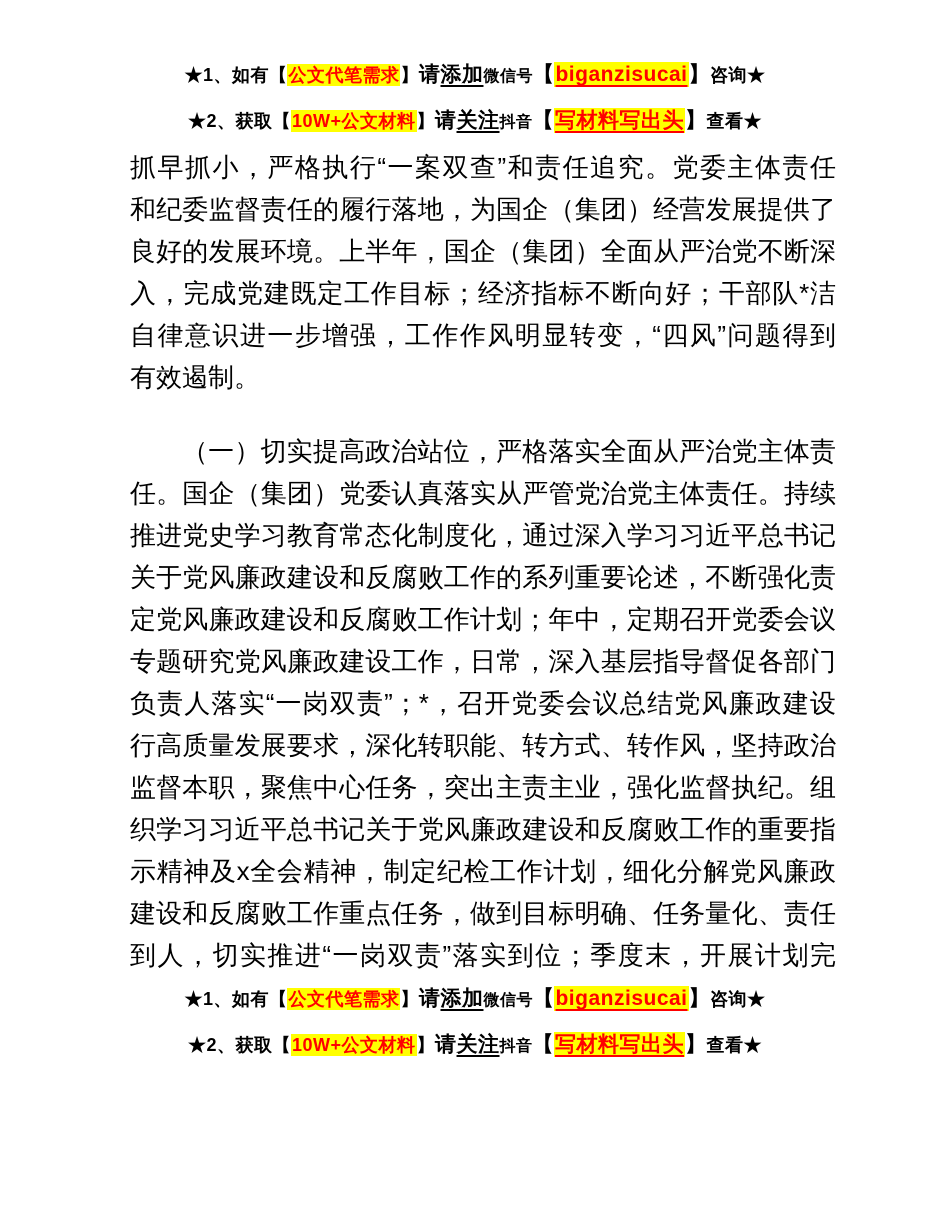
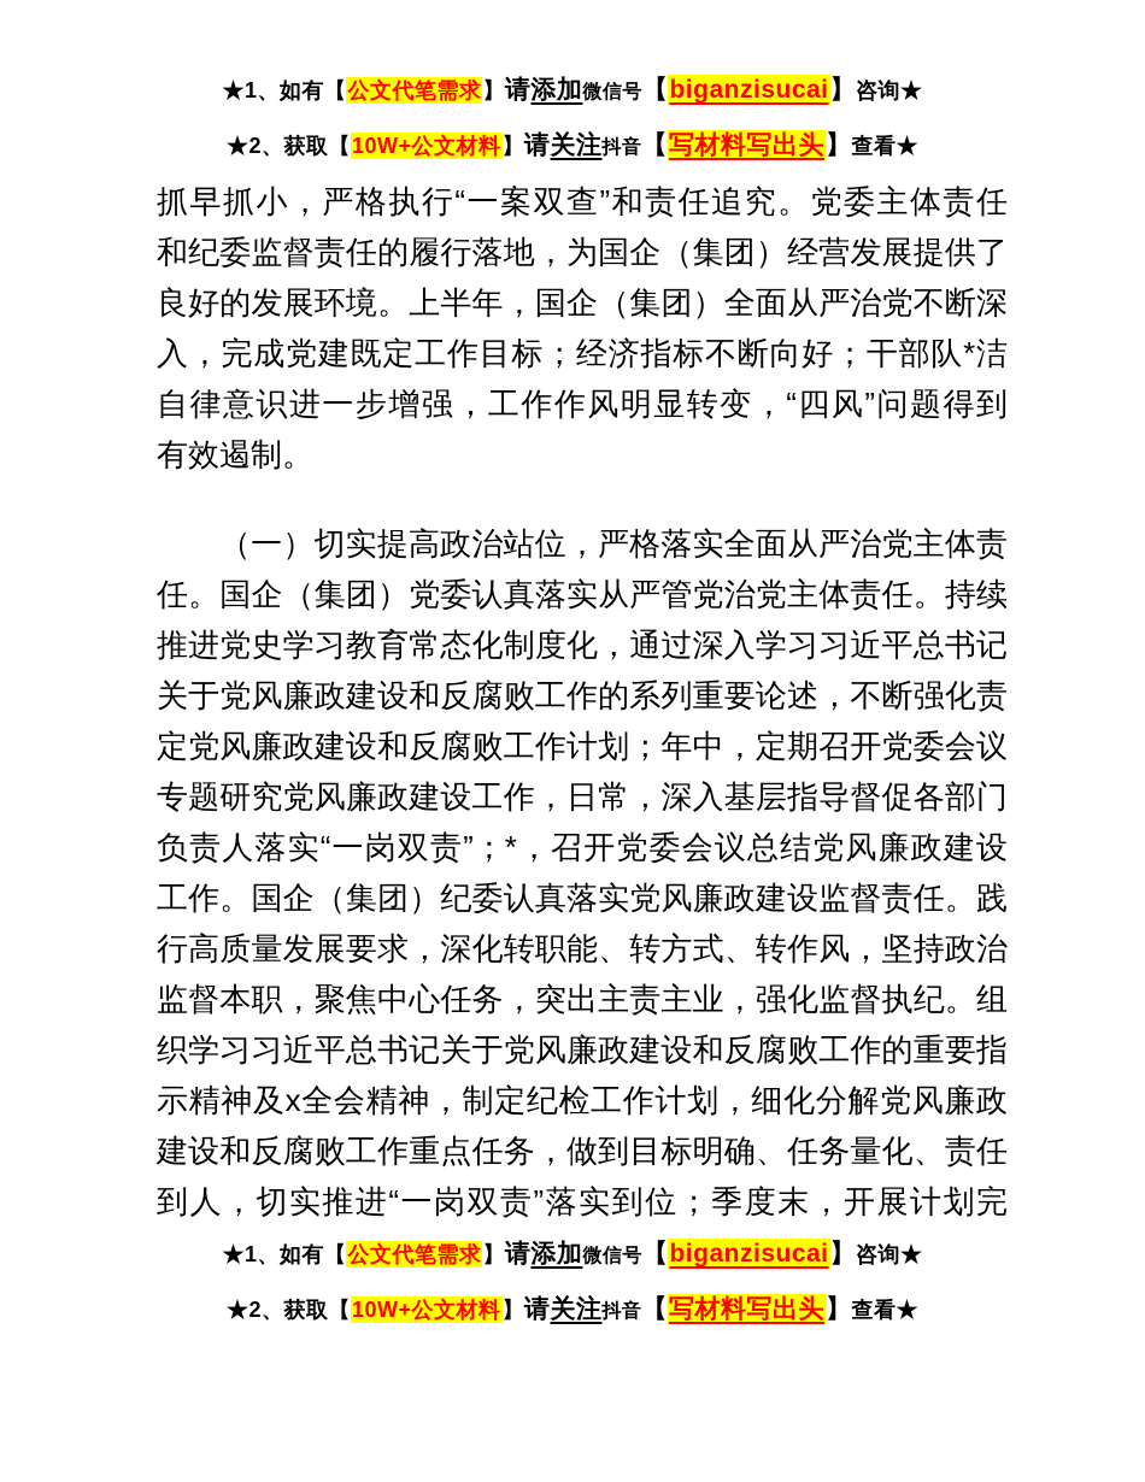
  ★1、如有【公文代笔需求】请添加微信号【biganzisucai】咨询★
  ★2、获取【10W+公文材料】请关注抖音【写材料写出头】查看★
  抓早抓小，严格执行“一案双查”和责任追究。党委主体责任
  和纪委监督责任的履行落地，为国企（集团）经营发展提供了
  良好的发展环境。上半年，国企（集团）全面从严治党不断深
  入，完成党建既定工作目标；经济指标不断向好；干部队*洁
  自律意识进一步增强，工作作风明显转变，“四风”问题得到
  有效遏制。
  （一）切实提高政治站位，严格落实全面从严治党主体责
  任。国企（集团）党委认真落实从严管党治党主体责任。持续
  推进党史学习教育常态化制度化，通过深入学习习近平总书记
  关于党风廉政建设和反腐败工作的系列重要论述，不断强化责
  定党风廉政建设和反腐败工作计划；年中，定期召开党委会议
  专题研究党风廉政建设工作，日常，深入基层指导督促各部门
  负责人落实“一岗双责”；*，召开党委会议总结党风廉政建设
+ 工作。国企（集团）纪委认真落实党风廉政建设监督责任。践
  行高质量发展要求，深化转职能、转方式、转作风，坚持政治
  监督本职，聚焦中心任务，突出主责主业，强化监督执纪。组
  织学习习近平总书记关于党风廉政建设和反腐败工作的重要指
  示精神及x全会精神，制定纪检工作计划，细化分解党风廉政
  建设和反腐败工作重点任务，做到目标明确、任务量化、责任
  到人，切实推进“一岗双责”落实到位；季度末，开展计划完
  ★1、如有【公文代笔需求】请添加微信号【biganzisucai】咨询★
  ★2、获取【10W+公文材料】请关注抖音【写材料写出头】查看★
